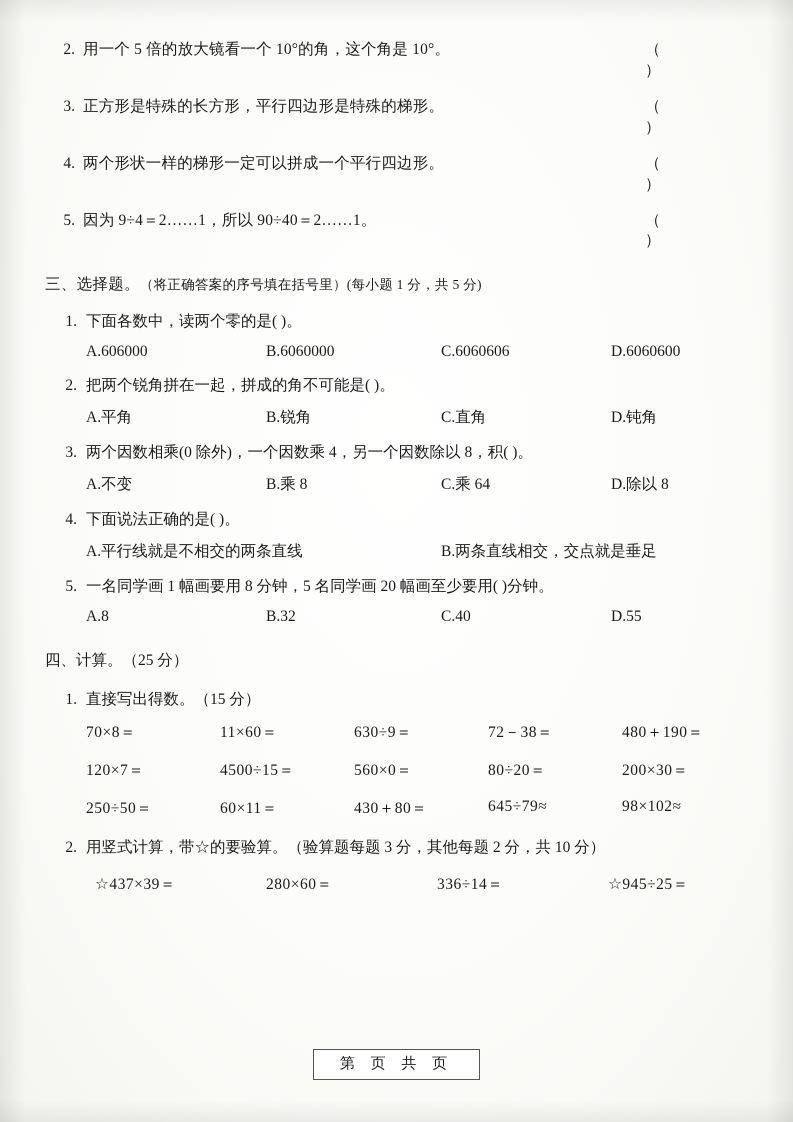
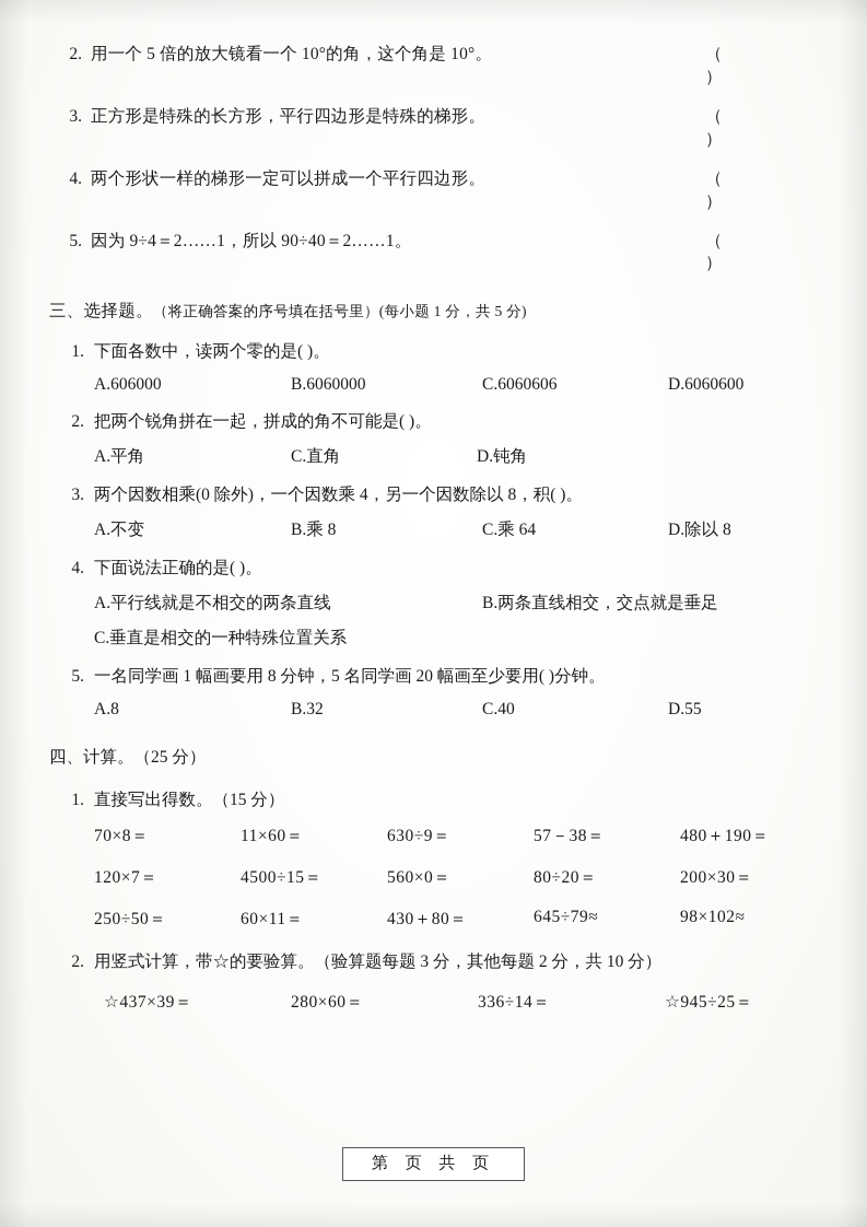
  2.
  用一个 5 倍的放大镜看一个 10°的角，这个角是 10°。
  （ ）
  3.
  正方形是特殊的长方形，平行四边形是特殊的梯形。
  （ ）
  4.
  两个形状一样的梯形一定可以拼成一个平行四边形。
  （ ）
  5.
  因为 9÷4＝2……1，所以 90÷40＝2……1。
  （ ）
  三、选择题。（将正确答案的序号填在括号里）(每小题 1 分，共 5 分)
  1.
  下面各数中，读两个零的是( )。
  A.606000
  B.6060000
  C.6060606
  D.6060600
  2.
  把两个锐角拼在一起，拼成的角不可能是( )。
  A.平角
- B.锐角
  C.直角
  D.钝角
  3.
  两个因数相乘(0 除外)，一个因数乘 4，另一个因数除以 8，积( )。
  A.不变
  B.乘 8
  C.乘 64
  D.除以 8
  4.
  下面说法正确的是( )。
  A.平行线就是不相交的两条直线
  B.两条直线相交，交点就是垂足
+ C.垂直是相交的一种特殊位置关系
  5.
  一名同学画 1 幅画要用 8 分钟，5 名同学画 20 幅画至少要用( )分钟。
  A.8
  B.32
  C.40
  D.55
  四、计算。（25 分）
  1.
  直接写出得数。（15 分）
  70×8＝
  11×60＝
  630÷9＝
- 72－38＝
+ 57－38＝
  480＋190＝
  120×7＝
  4500÷15＝
  560×0＝
  80÷20＝
  200×30＝
  250÷50＝
  60×11＝
  430＋80＝
  645÷79≈
  98×102≈
  2.
  用竖式计算，带☆的要验算。（验算题每题 3 分，其他每题 2 分，共 10 分）
  ☆437×39＝
  280×60＝
  336÷14＝
  ☆945÷25＝
  第 页 共 页
